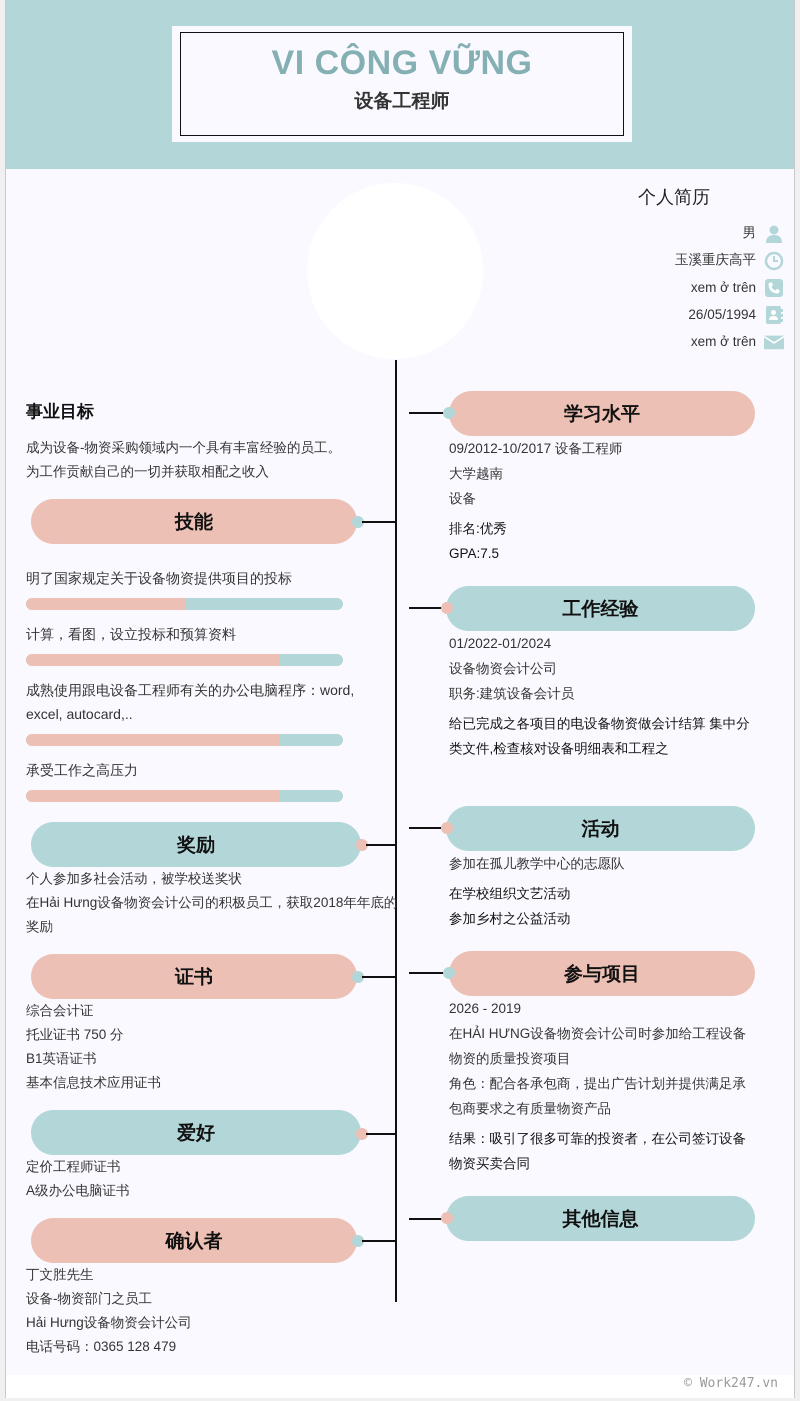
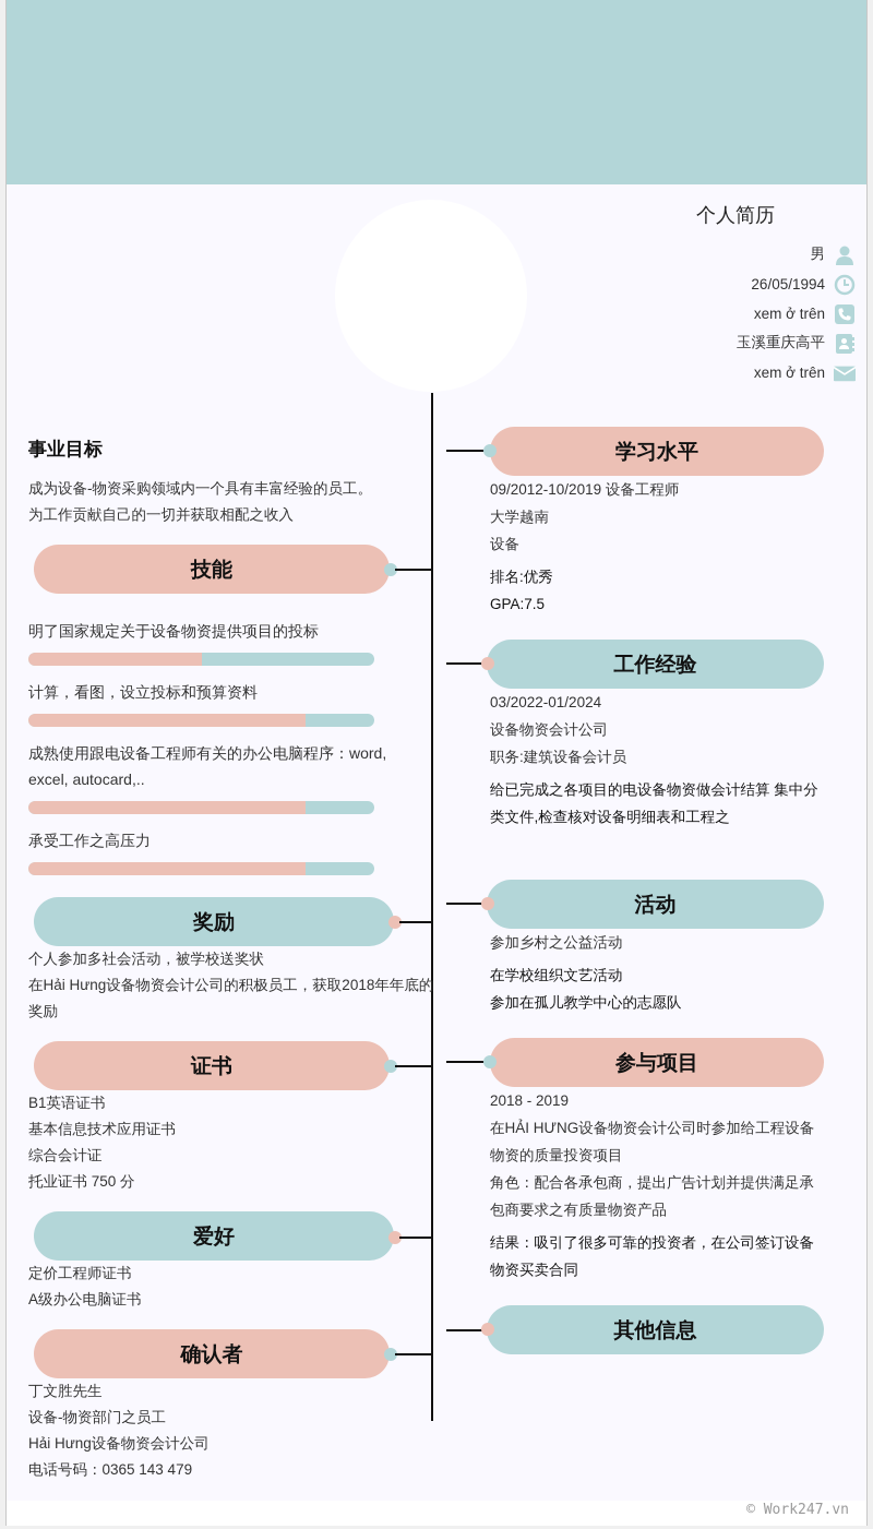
- VI CÔNG VỮNG
- 设备工程师
  个人简历
  男
- 玉溪重庆高平
+ 26/05/1994
  xem ở trên
- 26/05/1994
+ 玉溪重庆高平
  xem ở trên
  事业目标
  成为设备-物资采购领域内一个具有丰富经验的员工。
  为工作贡献自己的一切并获取相配之收入
  技能
  明了国家规定关于设备物资提供项目的投标
  计算，看图，设立投标和预算资料
  成熟使用跟电设备工程师有关的办公电脑程序：word, excel, autocard,..
  承受工作之高压力
  奖励
  个人参加多社会活动，被学校送奖状
  在Hải Hưng设备物资会计公司的积极员工，获取2018年年底的奖励
  证书
- 综合会计证
+ B1英语证书
- 托业证书 750 分
+ 基本信息技术应用证书
- B1英语证书
+ 综合会计证
- 基本信息技术应用证书
+ 托业证书 750 分
  爱好
  定价工程师证书
  A级办公电脑证书
  确认者
  丁文胜先生
  设备-物资部门之员工
  Hải Hưng设备物资会计公司
- 电话号码：0365 128 479
+ 电话号码：0365 143 479
  学习水平
- 09/2012-10/2017 设备工程师
+ 09/2012-10/2019 设备工程师
  大学越南
  设备
  排名:优秀
  GPA:7.5
  工作经验
- 01/2022-01/2024
+ 03/2022-01/2024
  设备物资会计公司
  职务:建筑设备会计员
  给已完成之各项目的电设备物资做会计结算 集中分类文件,检查核对设备明细表和工程之
  活动
- 参加在孤儿教学中心的志愿队
+ 参加乡村之公益活动
  在学校组织文艺活动
- 参加乡村之公益活动
+ 参加在孤儿教学中心的志愿队
  参与项目
- 2026 - 2019
+ 2018 - 2019
  在HẢI HƯNG设备物资会计公司时参加给工程设备物资的质量投资项目
  角色：配合各承包商，提出广告计划并提供满足承包商要求之有质量物资产品
  结果：吸引了很多可靠的投资者，在公司签订设备物资买卖合同
  其他信息
  © Work247.vn
